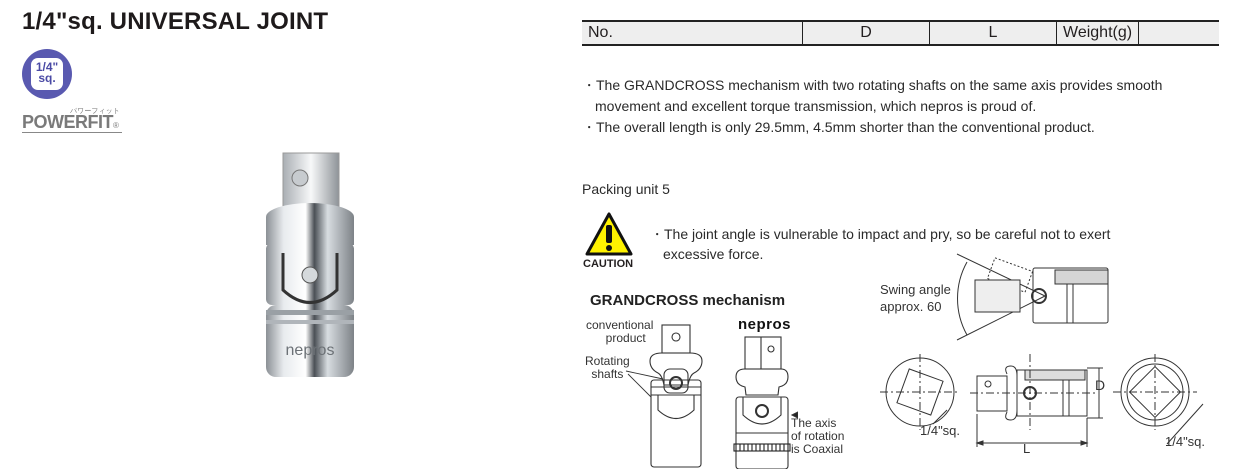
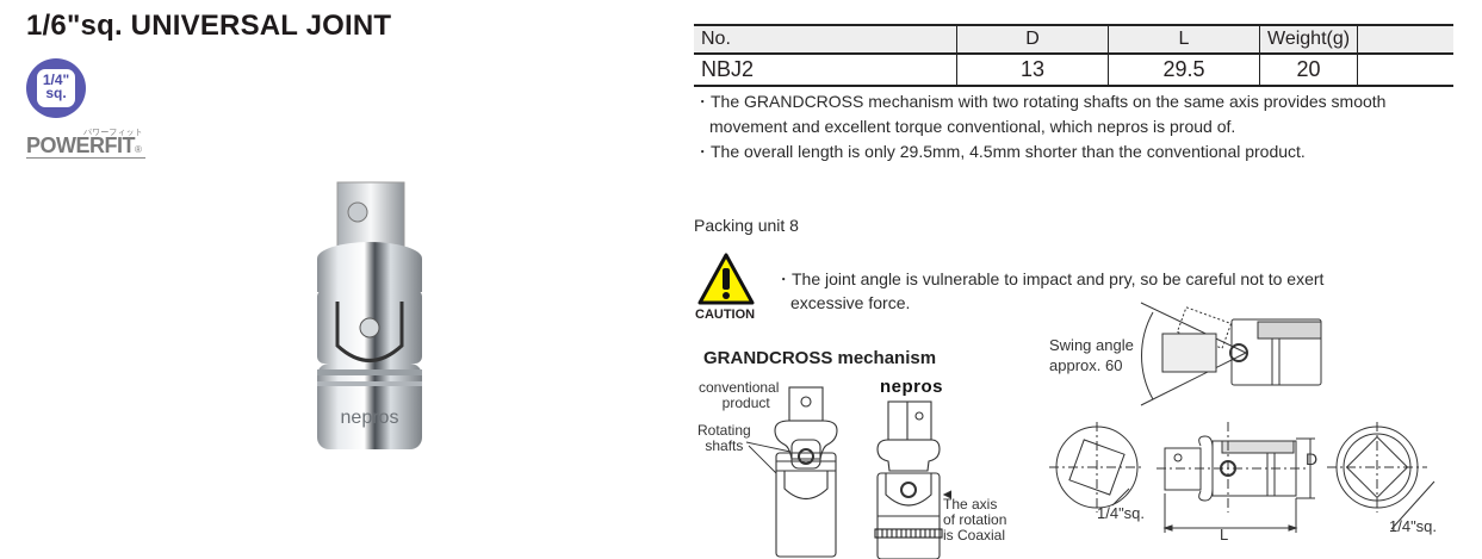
- 1/4"sq. UNIVERSAL JOINT
+ 1/6"sq. UNIVERSAL JOINT
  1/4"
  sq.
  POWERFIT®
  nepros
  No.	D	L	Weight(g)
+ NBJ2	13	29.5	20
- ・The GRANDCROSS mechanism with two rotating shafts on the same axis provides smooth movement and excellent torque transmission, which nepros is proud of.
+ ・The GRANDCROSS mechanism with two rotating shafts on the same axis provides smooth movement and excellent torque conventional, which nepros is proud of.
  ・The overall length is only 29.5mm, 4.5mm shorter than the conventional product.
- Packing unit 5
+ Packing unit 8
  CAUTION
  ・The joint angle is vulnerable to impact and pry, so be careful not to exert excessive force.
  GRANDCROSS mechanism
  conventional
  product
  Rotating
  shafts
  nepros
  The axis
  of rotation
  is Coaxial
  Swing angle
  approx. 60
  1/4"sq.
  L
  D
  1/4"sq.
